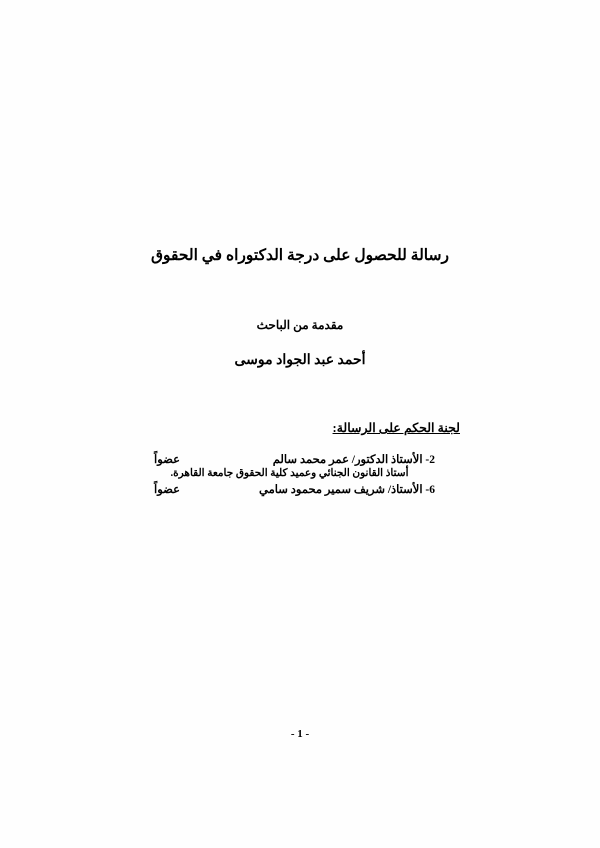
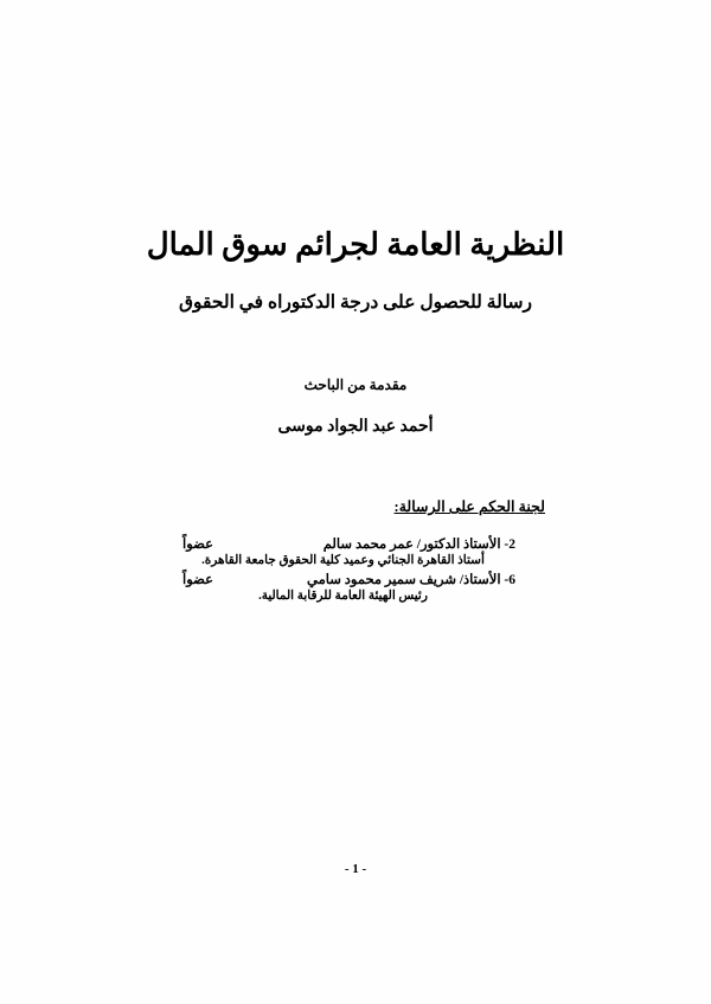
+ النظرية العامة لجرائم سوق المال
  رسالة للحصول على درجة الدكتوراه في الحقوق
  مقدمة من الباحث
  أحمد عبد الجواد موسى
  لجنة الحكم على الرسالة:
  2- الأستاذ الدكتور/ عمر محمد سالم
  عضواً
- أستاذ القانون الجنائي وعميد كلية الحقوق جامعة القاهرة.
+ أستاذ القاهرة الجنائي وعميد كلية الحقوق جامعة القاهرة.
  6- الأستاذ/ شريف سمير محمود سامي
  عضواً
+ رئيس الهيئة العامة للرقابة المالية.
  - 1 -
